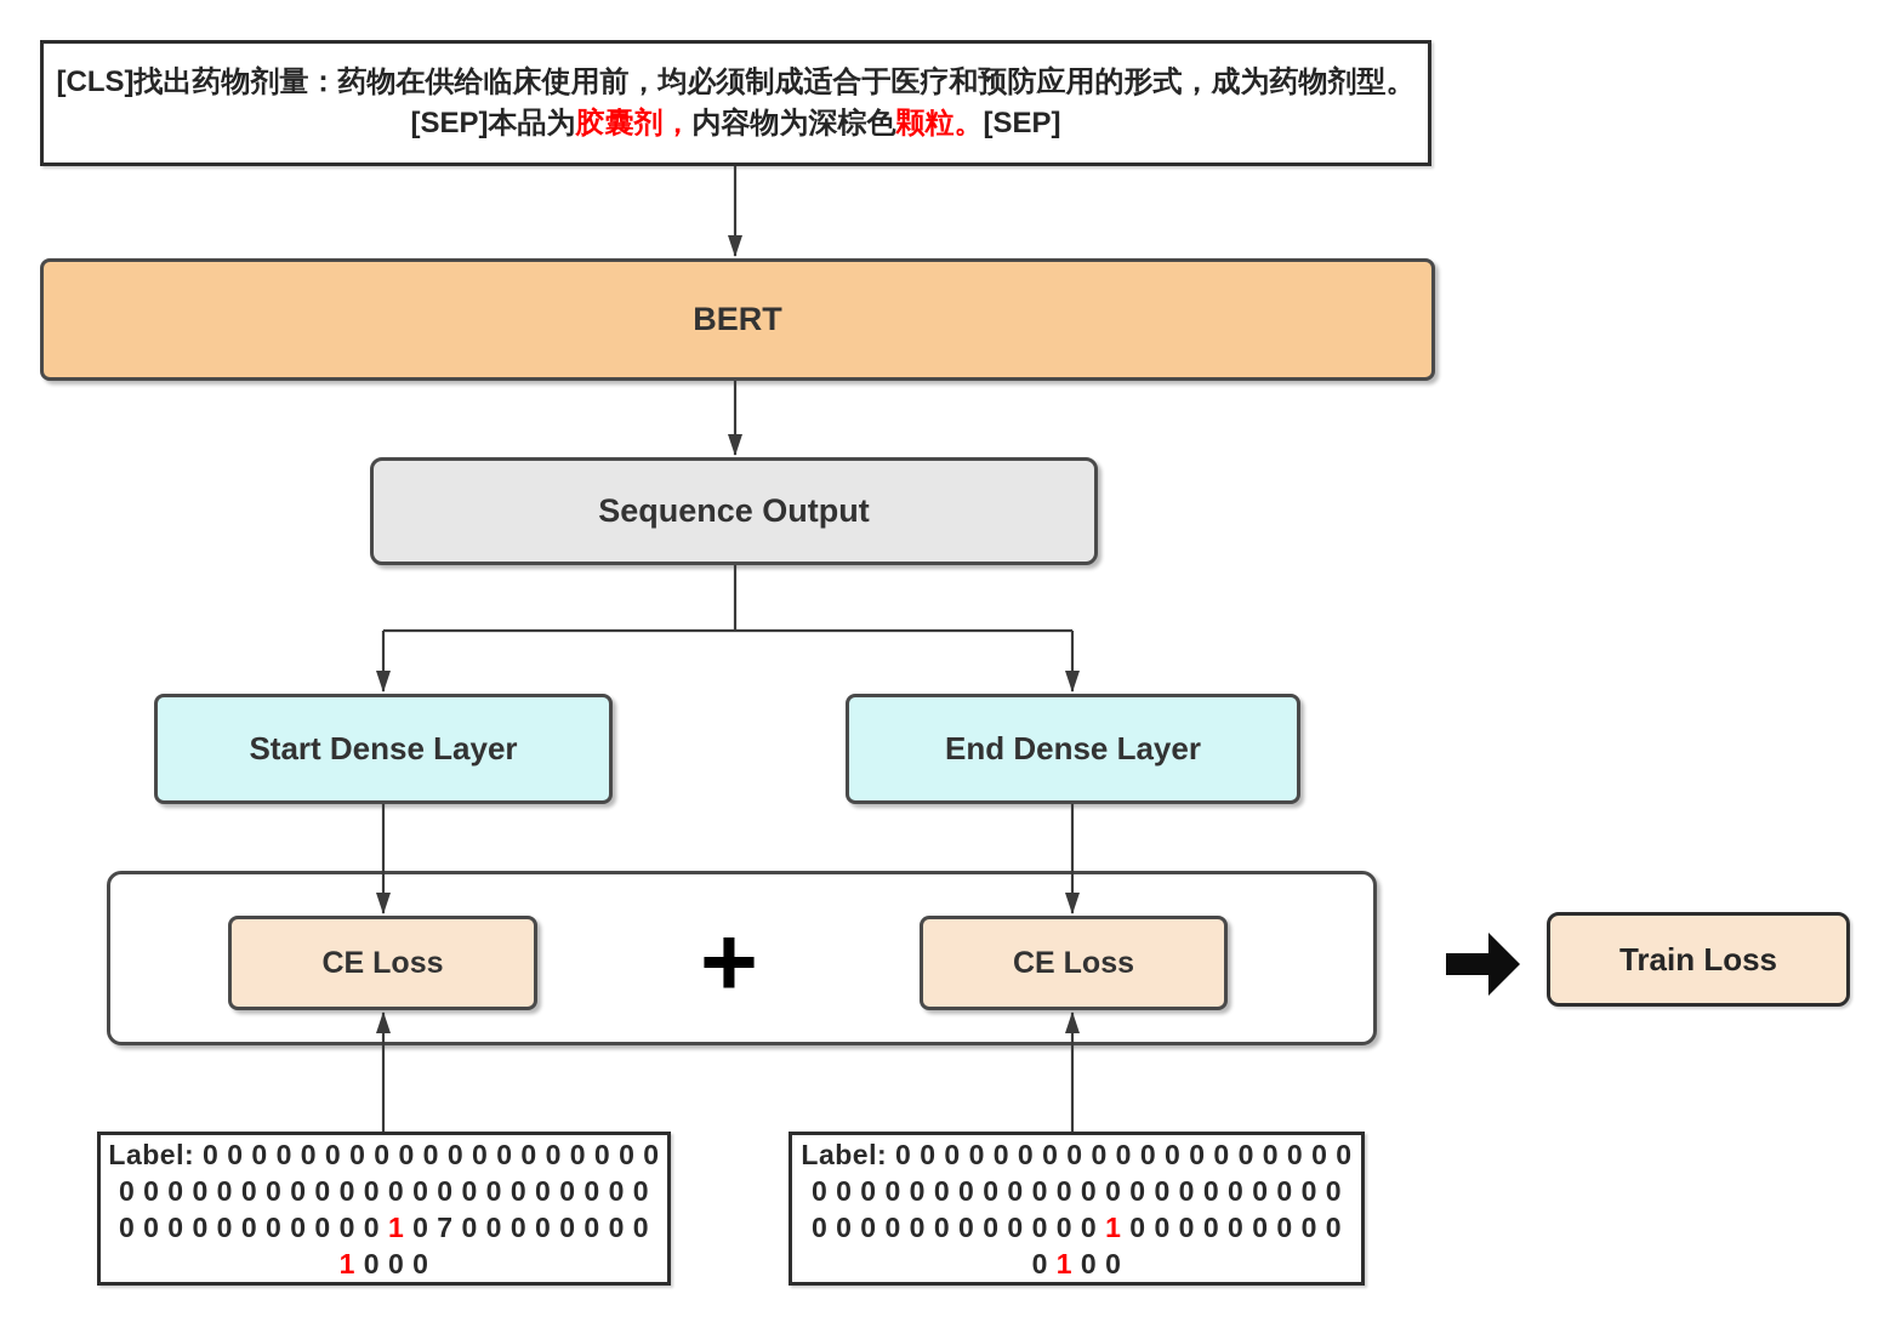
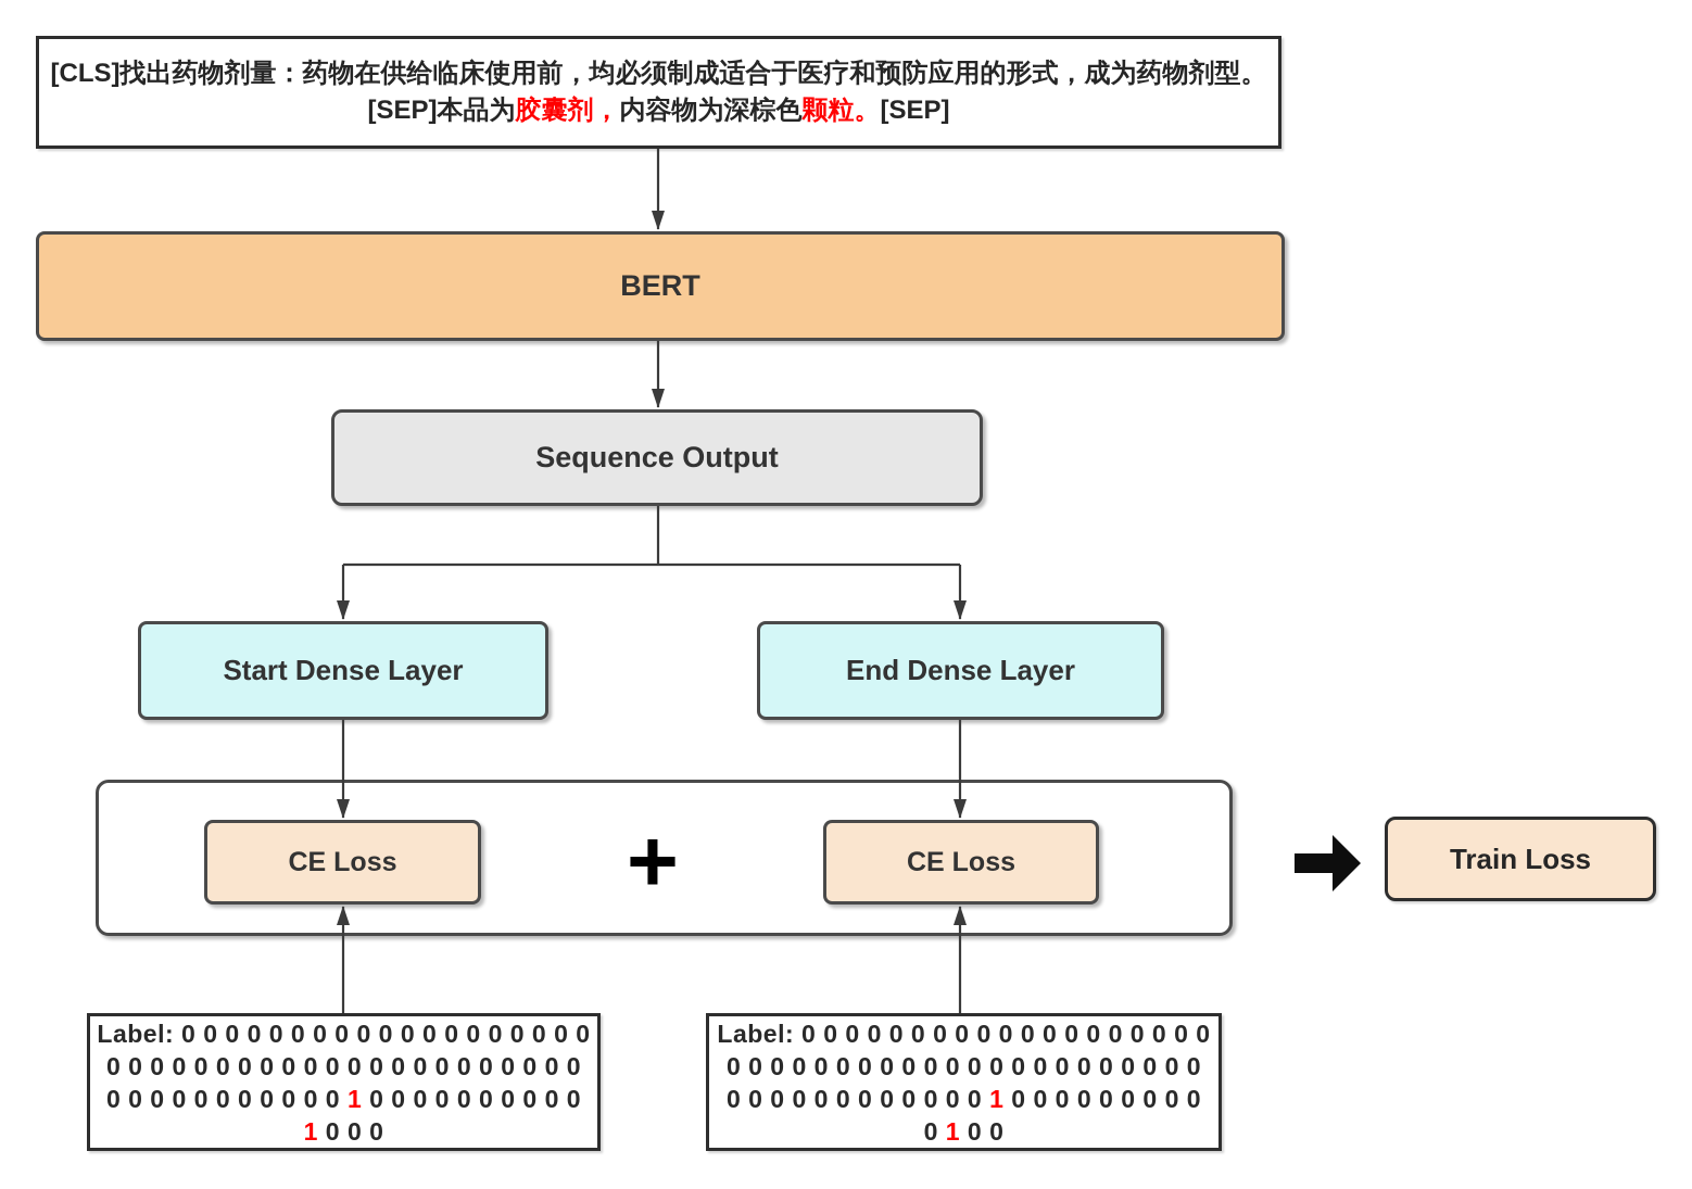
  [CLS]找出药物剂量：药物在供给临床使用前，均必须制成适合于医疗和预防应用的形式，成为药物剂型。
  [SEP]本品为胶囊剂，内容物为深棕色颗粒。[SEP]
  BERT
  Sequence Output
  Start Dense Layer
  End Dense Layer
  CE Loss
  +
  CE Loss
  Train Loss
  Label: 0 0 0 0 0 0 0 0 0 0 0 0 0 0 0 0 0 0 0
  0 0 0 0 0 0 0 0 0 0 0 0 0 0 0 0 0 0 0 0 0 0
- 0 0 0 0 0 0 0 0 0 0 0 1 0 7 0 0 0 0 0 0 0 0
+ 0 0 0 0 0 0 0 0 0 0 0 1 0 0 0 0 0 0 0 0 0 0
  1 0 0 0
  Label: 0 0 0 0 0 0 0 0 0 0 0 0 0 0 0 0 0 0 0
  0 0 0 0 0 0 0 0 0 0 0 0 0 0 0 0 0 0 0 0 0 0
  0 0 0 0 0 0 0 0 0 0 0 0 1 0 0 0 0 0 0 0 0 0
  0 1 0 0
